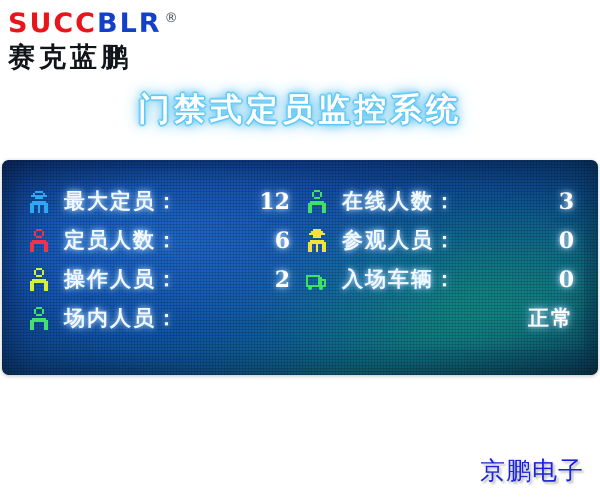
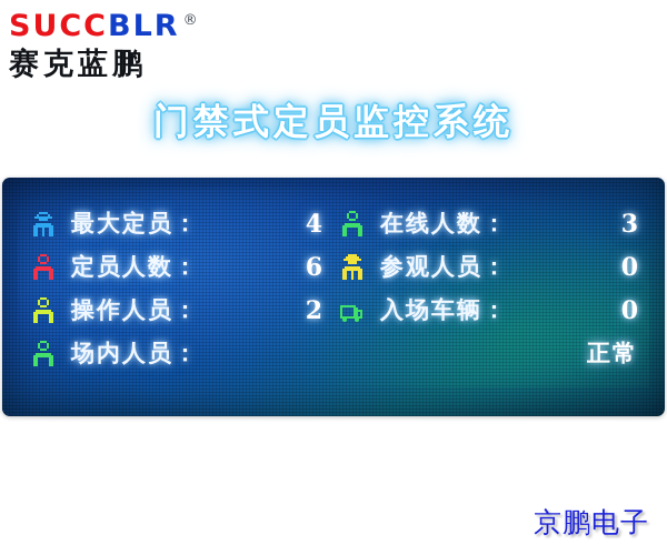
  SUCCBLR ®
  赛克蓝鹏
  门禁式定员监控系统
  最大定员：
- 12
+ 4
  在线人数：
  3
  定员人数：
  6
  参观人员：
  0
  操作人员：
  2
  入场车辆：
  0
  场内人员：
  正常
  京鹏电子
